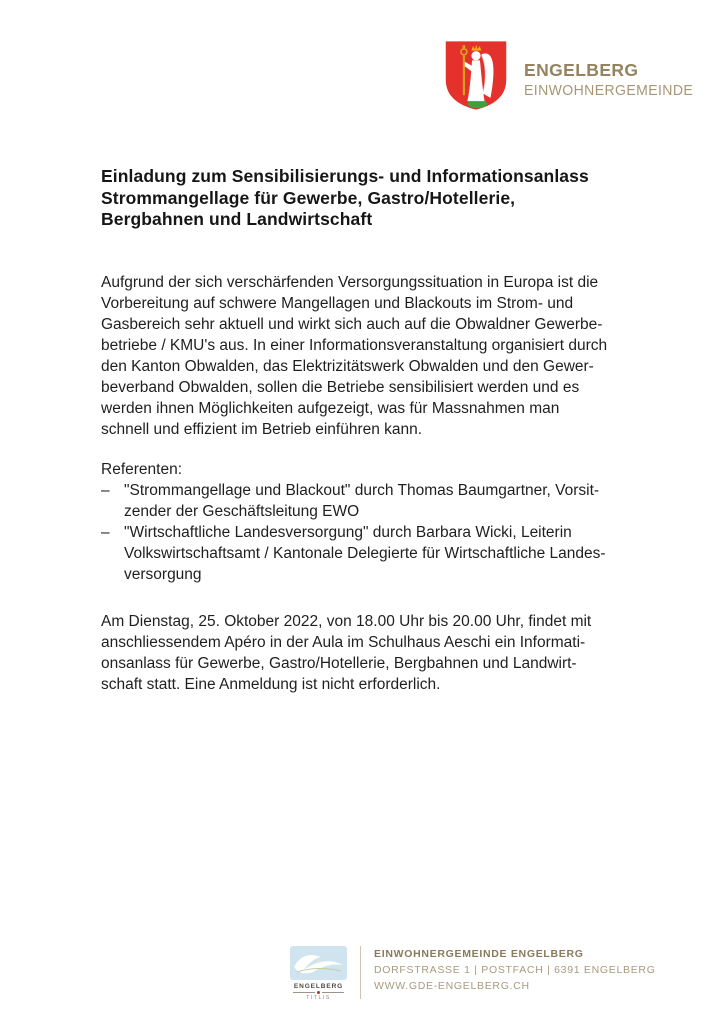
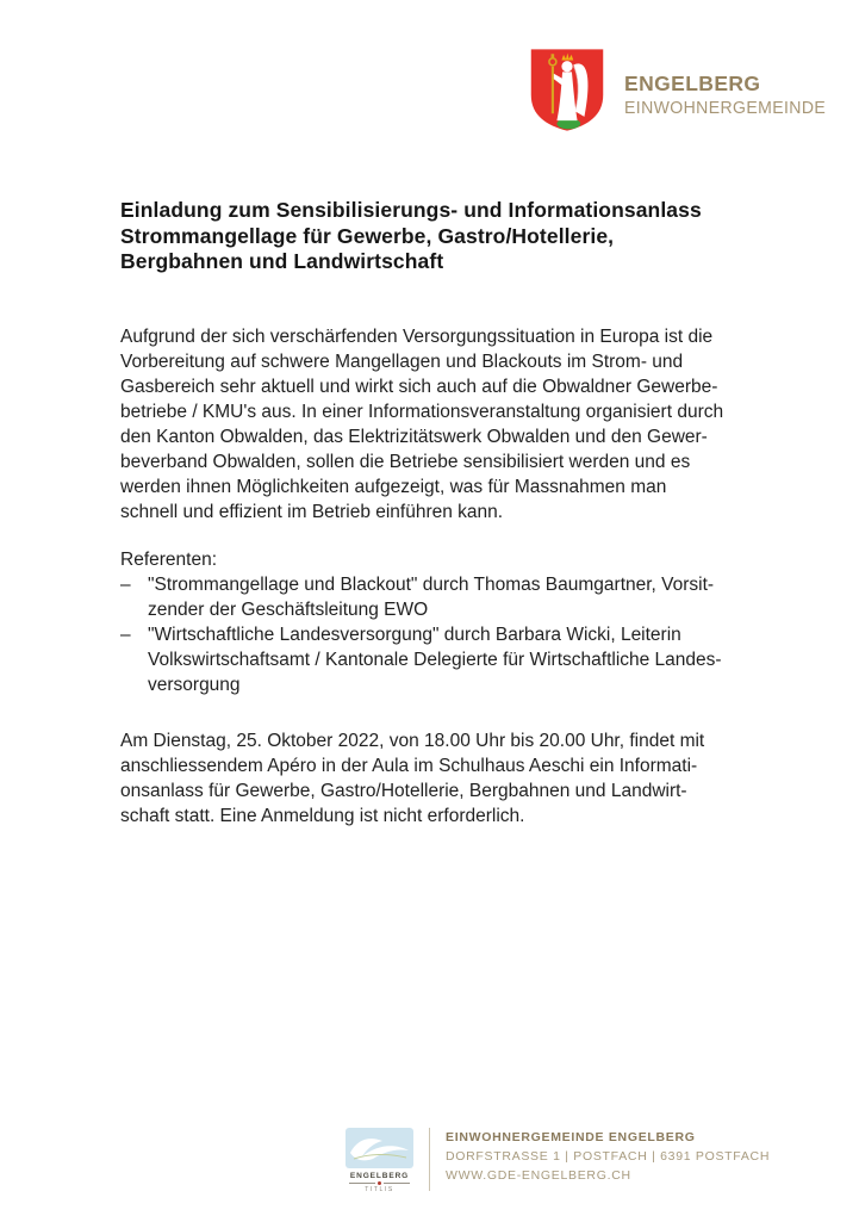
  ENGELBERG
  EINWOHNERGEMEINDE
  Einladung zum Sensibilisierungs- und Informationsanlass
  Strommangellage für Gewerbe, Gastro/Hotellerie,
  Bergbahnen und Landwirtschaft
  Aufgrund der sich verschärfenden Versorgungssituation in Europa ist die
  Vorbereitung auf schwere Mangellagen und Blackouts im Strom- und
  Gasbereich sehr aktuell und wirkt sich auch auf die Obwaldner Gewerbe-
  betriebe / KMU's aus. In einer Informationsveranstaltung organisiert durch
  den Kanton Obwalden, das Elektrizitätswerk Obwalden und den Gewer-
  beverband Obwalden, sollen die Betriebe sensibilisiert werden und es
  werden ihnen Möglichkeiten aufgezeigt, was für Massnahmen man
  schnell und effizient im Betrieb einführen kann.
  Referenten:
  –
  "Strommangellage und Blackout" durch Thomas Baumgartner, Vorsit-
  zender der Geschäftsleitung EWO
  –
  "Wirtschaftliche Landesversorgung" durch Barbara Wicki, Leiterin
  Volkswirtschaftsamt / Kantonale Delegierte für Wirtschaftliche Landes-
  versorgung
  Am Dienstag, 25. Oktober 2022, von 18.00 Uhr bis 20.00 Uhr, findet mit
  anschliessendem Apéro in der Aula im Schulhaus Aeschi ein Informati-
  onsanlass für Gewerbe, Gastro/Hotellerie, Bergbahnen und Landwirt-
  schaft statt. Eine Anmeldung ist nicht erforderlich.
  EINWOHNERGEMEINDE ENGELBERG
- DORFSTRASSE 1 | POSTFACH | 6391 ENGELBERG
+ DORFSTRASSE 1 | POSTFACH | 6391 POSTFACH
  WWW.GDE-ENGELBERG.CH
